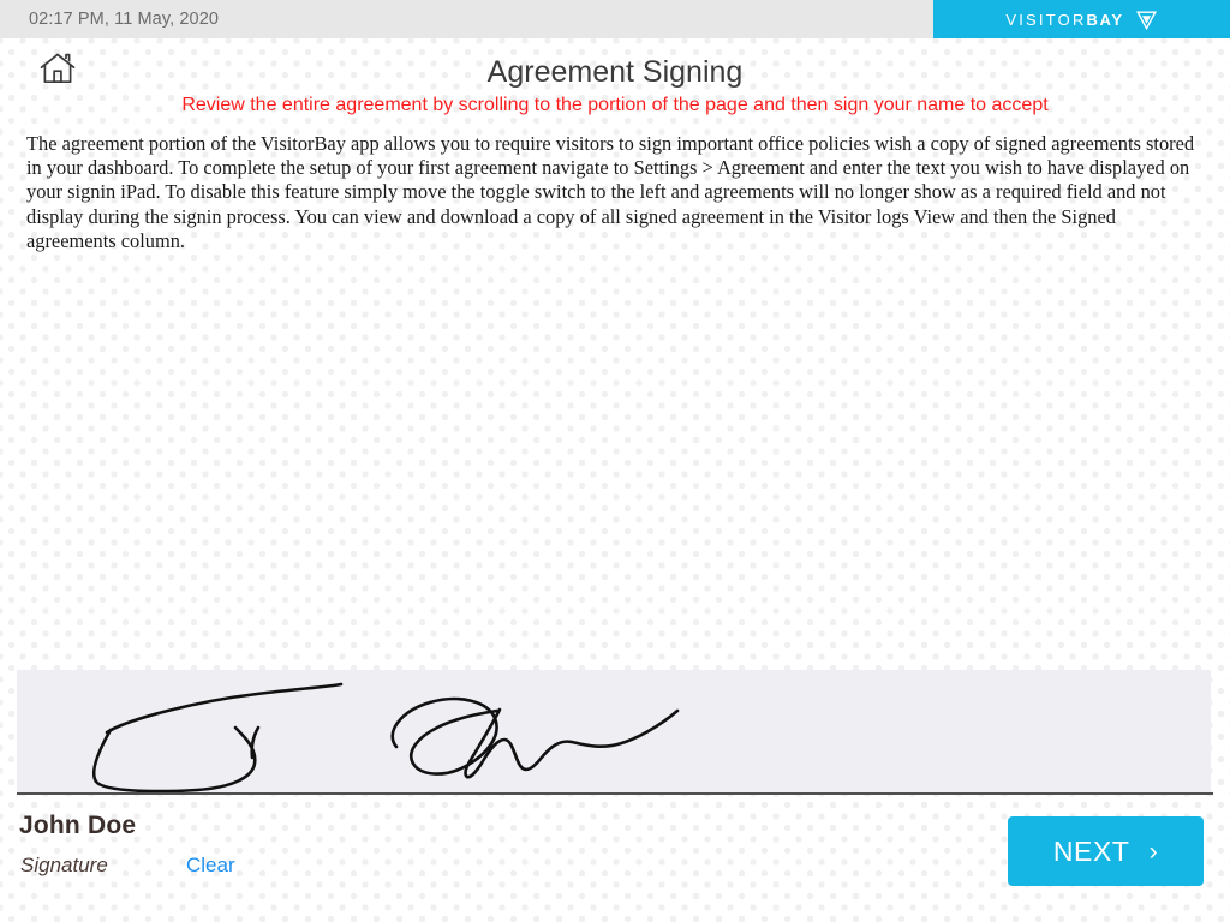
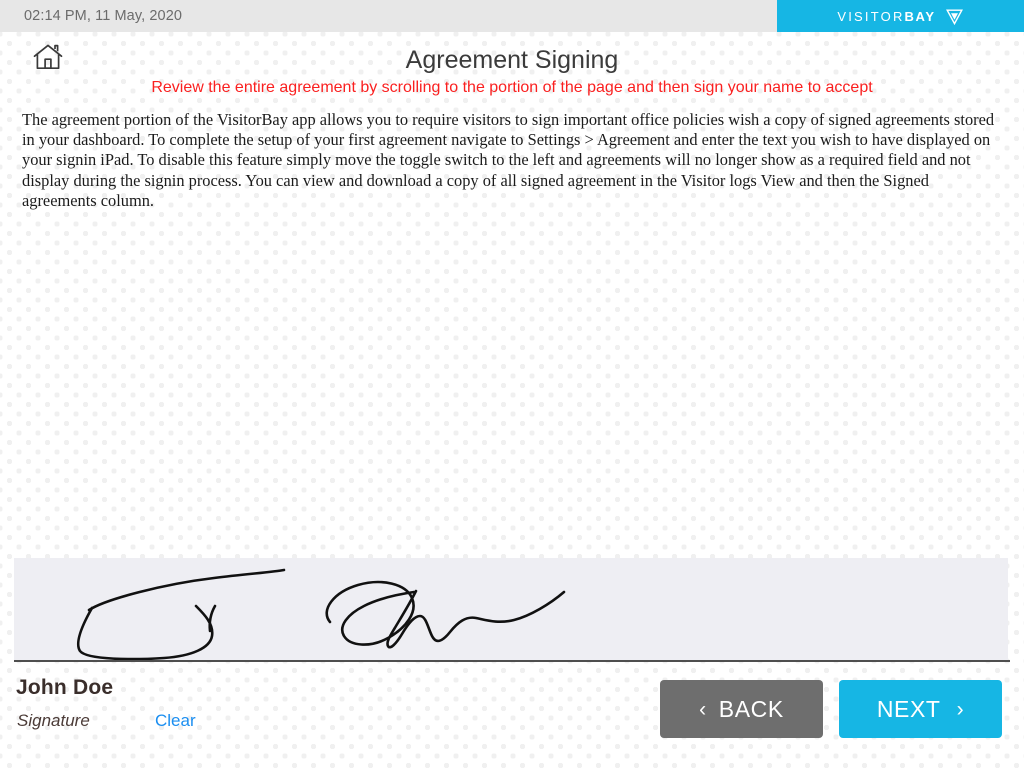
- 02:17 PM, 11 May, 2020
+ 02:14 PM, 11 May, 2020
  VISITORBAY
  Agreement Signing
  Review the entire agreement by scrolling to the portion of the page and then sign your name to accept
  The agreement portion of the VisitorBay app allows you to require visitors to sign important office policies wish a copy of signed agreements stored in your dashboard. To complete the setup of your first agreement navigate to Settings > Agreement and enter the text you wish to have displayed on your signin iPad. To disable this feature simply move the toggle switch to the left and agreements will no longer show as a required field and not display during the signin process. You can view and download a copy of all signed agreement in the Visitor logs View and then the Signed agreements column.
  John Doe
  Signature
  Clear
+ ‹
+ BACK
  NEXT
  ›
